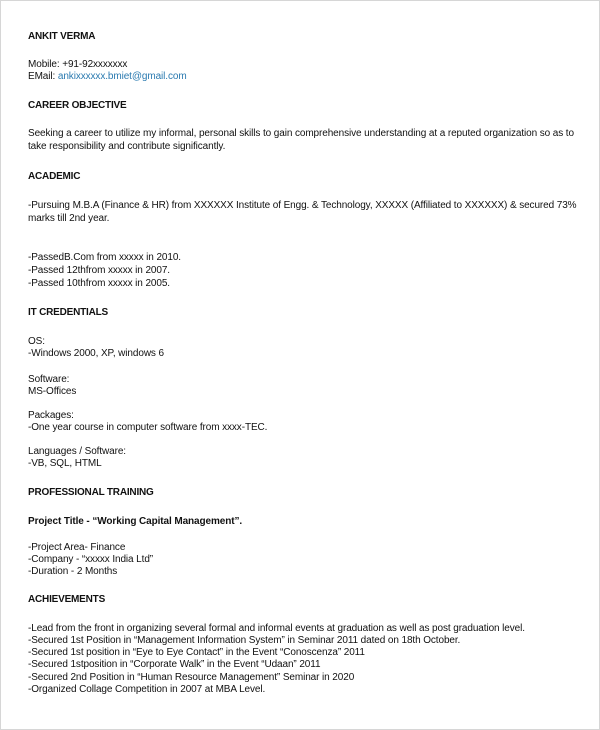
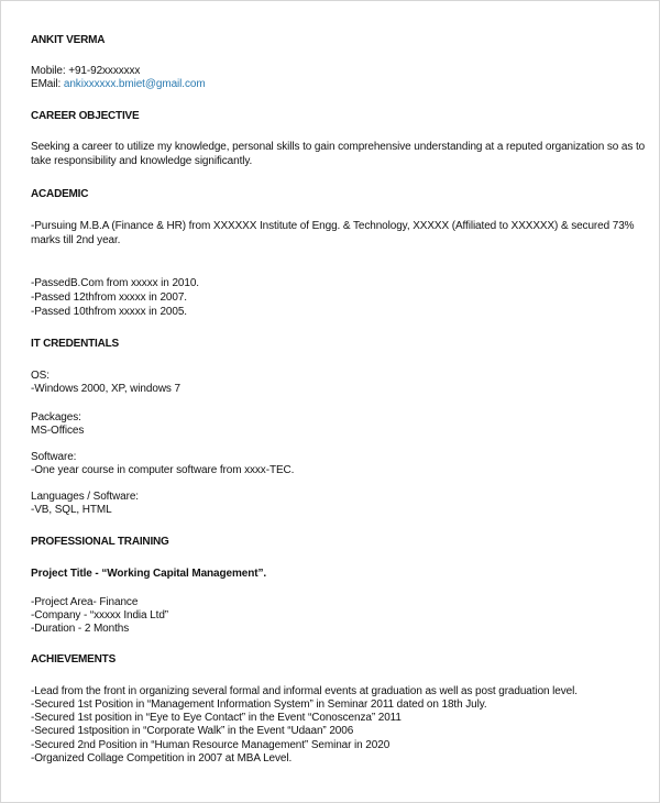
  ANKIT VERMA
  Mobile: +91-92xxxxxxx
  EMail: ankixxxxxx.bmiet@gmail.com
  CAREER OBJECTIVE
- Seeking a career to utilize my informal, personal skills to gain comprehensive understanding at a reputed organization so as to
+ Seeking a career to utilize my knowledge, personal skills to gain comprehensive understanding at a reputed organization so as to
- take responsibility and contribute significantly.
+ take responsibility and knowledge significantly.
  ACADEMIC
  -Pursuing M.B.A (Finance & HR) from XXXXXX Institute of Engg. & Technology, XXXXX (Affiliated to XXXXXX) & secured 73%
  marks till 2nd year.
  -PassedB.Com from xxxxx in 2010.
  -Passed 12thfrom xxxxx in 2007.
  -Passed 10thfrom xxxxx in 2005.
  IT CREDENTIALS
  OS:
- -Windows 2000, XP, windows 6
+ -Windows 2000, XP, windows 7
- Software:
+ Packages:
  MS-Offices
- Packages:
+ Software:
  -One year course in computer software from xxxx-TEC.
  Languages / Software:
  -VB, SQL, HTML
  PROFESSIONAL TRAINING
  Project Title - “Working Capital Management”.
  -Project Area- Finance
  -Company - “xxxxx India Ltd”
  -Duration - 2 Months
  ACHIEVEMENTS
  -Lead from the front in organizing several formal and informal events at graduation as well as post graduation level.
- -Secured 1st Position in “Management Information System” in Seminar 2011 dated on 18th October.
+ -Secured 1st Position in “Management Information System” in Seminar 2011 dated on 18th July.
  -Secured 1st position in “Eye to Eye Contact” in the Event “Conoscenza” 2011
- -Secured 1stposition in “Corporate Walk” in the Event “Udaan” 2011
+ -Secured 1stposition in “Corporate Walk” in the Event “Udaan” 2006
  -Secured 2nd Position in “Human Resource Management” Seminar in 2020
  -Organized Collage Competition in 2007 at MBA Level.
